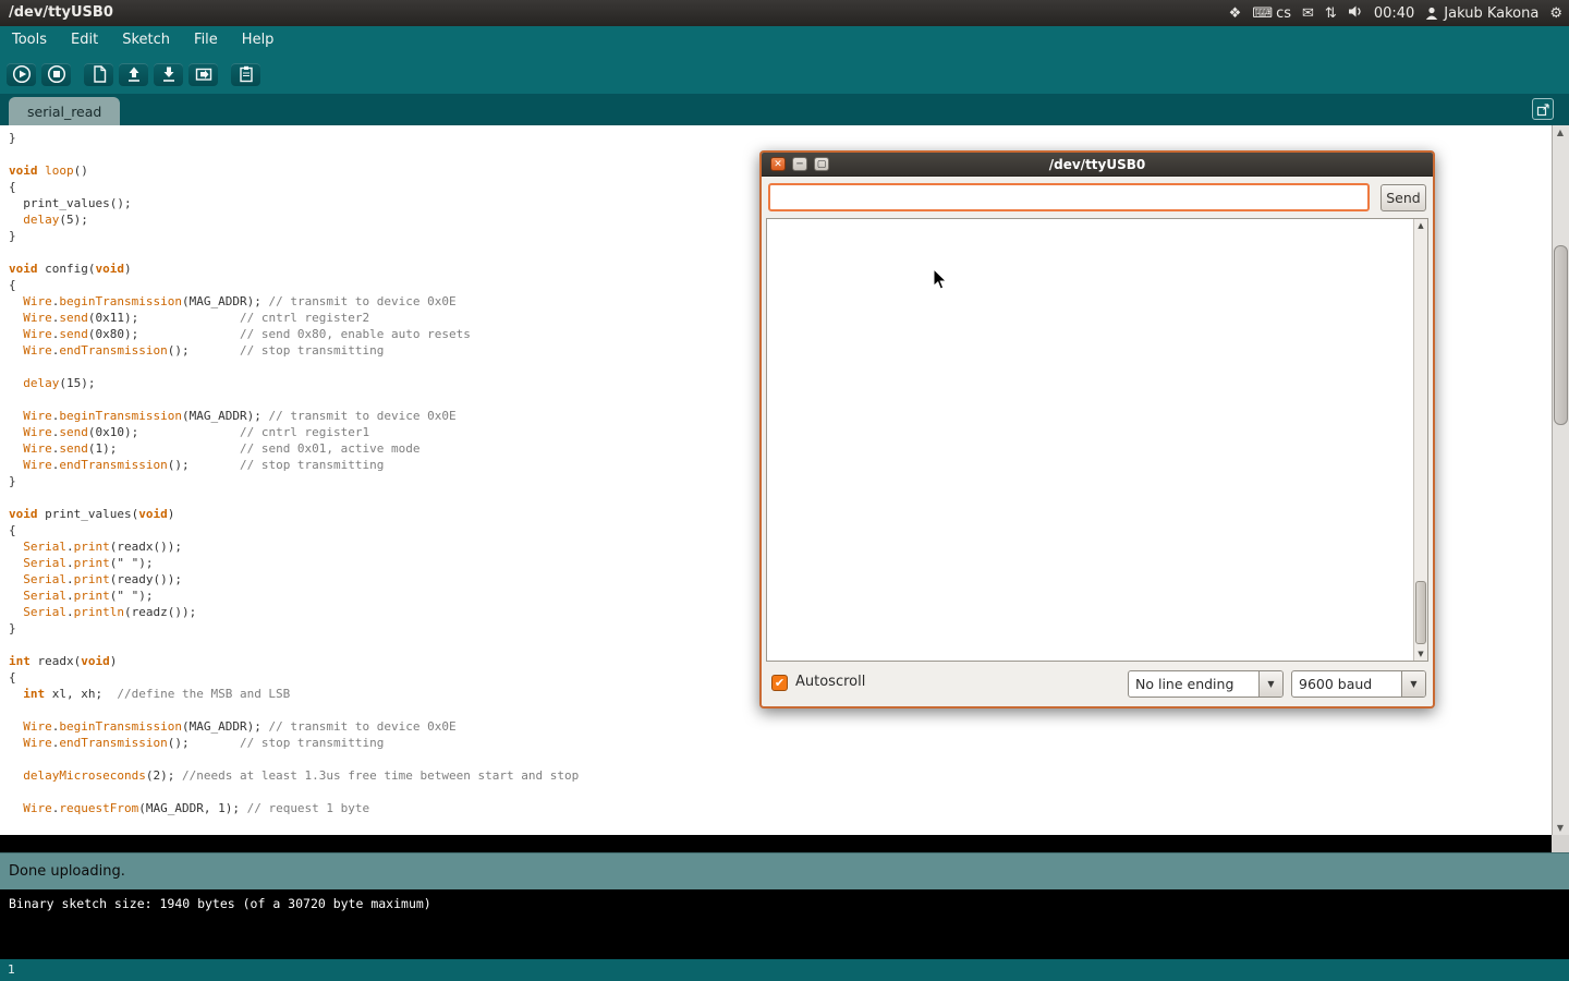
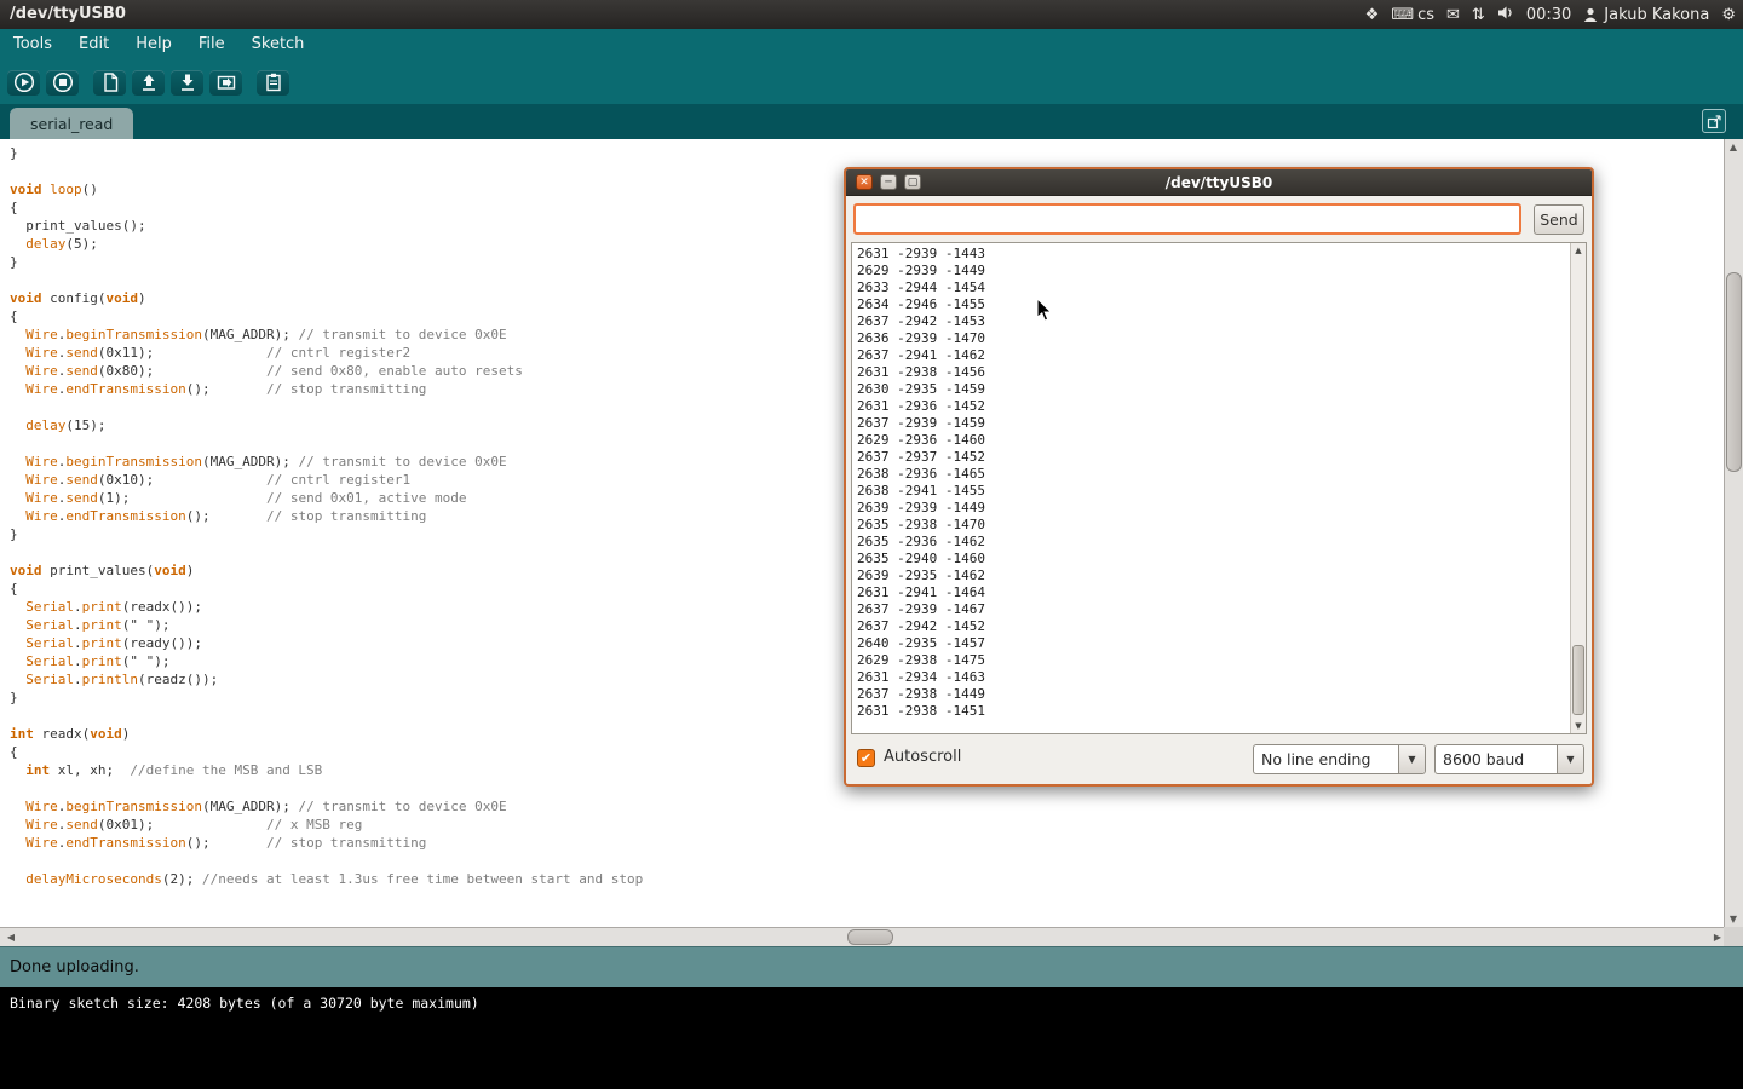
  /dev/ttyUSB0
  ❖
  ⌨
  cs
  ✉
  ⇅
- 00:40
+ 00:30
  Jakub Kakona
  ⚙
  Tools
  Edit
- Sketch
+ Help
  File
- Help
+ Sketch
  serial_read
  }
  void loop()
  {
  print_values();
  delay(5);
  }
  void config(void)
  {
  Wire.beginTransmission(MAG_ADDR); // transmit to device 0x0E
  Wire.send(0x11); // cntrl register2
  Wire.send(0x80); // send 0x80, enable auto resets
  Wire.endTransmission(); // stop transmitting
  delay(15);
  Wire.beginTransmission(MAG_ADDR); // transmit to device 0x0E
  Wire.send(0x10); // cntrl register1
  Wire.send(1); // send 0x01, active mode
  Wire.endTransmission(); // stop transmitting
  }
  void print_values(void)
  {
  Serial.print(readx());
  Serial.print(" ");
  Serial.print(ready());
  Serial.print(" ");
  Serial.println(readz());
  }
  int readx(void)
  {
  int xl, xh; //define the MSB and LSB
  Wire.beginTransmission(MAG_ADDR); // transmit to device 0x0E
+ Wire.send(0x01); // x MSB reg
  Wire.endTransmission(); // stop transmitting
  delayMicroseconds(2); //needs at least 1.3us free time between start and stop
- Wire.requestFrom(MAG_ADDR, 1); // request 1 byte
  ▲
  ▼
+ ◀
+ ▶
  Done uploading.
- Binary sketch size: 1940 bytes (of a 30720 byte maximum)
+ Binary sketch size: 4208 bytes (of a 30720 byte maximum)
- 1
  ✕
  ─
  ▢
  /dev/ttyUSB0
  Send
+ 2631 -2939 -1443
+ 2629 -2939 -1449
+ 2633 -2944 -1454
+ 2634 -2946 -1455
+ 2637 -2942 -1453
+ 2636 -2939 -1470
+ 2637 -2941 -1462
+ 2631 -2938 -1456
+ 2630 -2935 -1459
+ 2631 -2936 -1452
+ 2637 -2939 -1459
+ 2629 -2936 -1460
+ 2637 -2937 -1452
+ 2638 -2936 -1465
+ 2638 -2941 -1455
+ 2639 -2939 -1449
+ 2635 -2938 -1470
+ 2635 -2936 -1462
+ 2635 -2940 -1460
+ 2639 -2935 -1462
+ 2631 -2941 -1464
+ 2637 -2939 -1467
+ 2637 -2942 -1452
+ 2640 -2935 -1457
+ 2629 -2938 -1475
+ 2631 -2934 -1463
+ 2637 -2938 -1449
+ 2631 -2938 -1451
  ▲
  ▼
  ✔
  Autoscroll
  No line ending
  ▼
- 9600 baud
+ 8600 baud
  ▼
